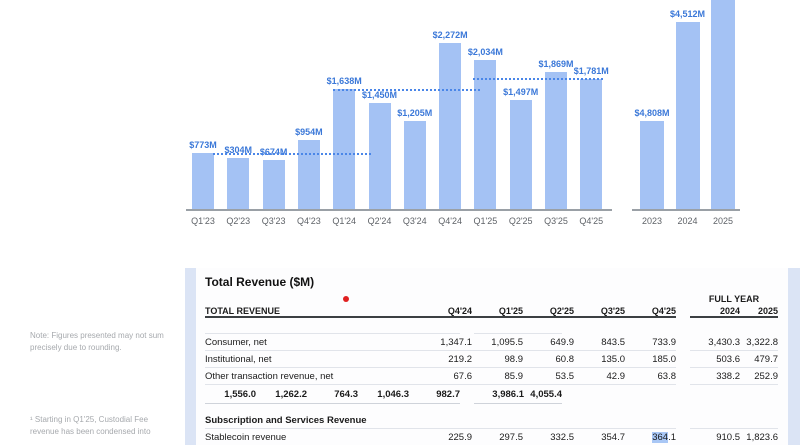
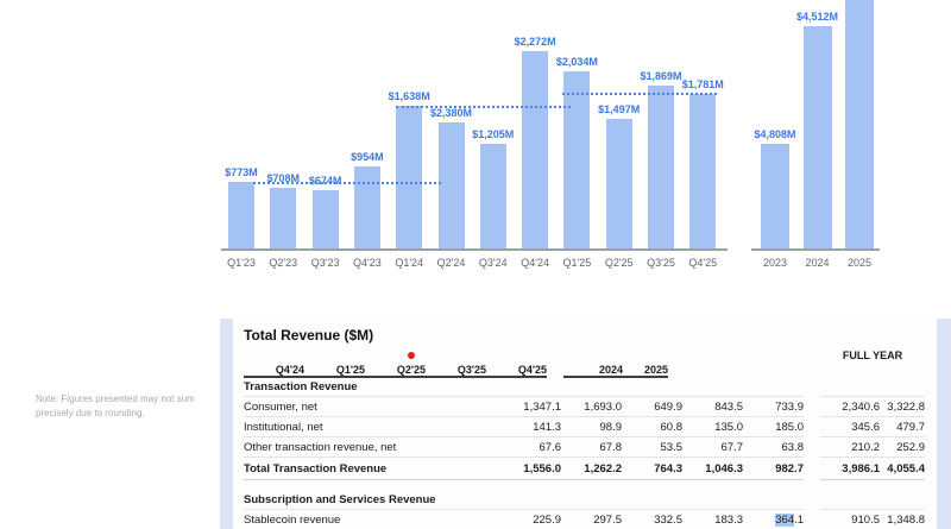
  $773M
  Q1'23
- $304M
+ $708M
  Q2'23
  $674M
  Q3'23
  $954M
  Q4'23
  $1,638M
  Q1'24
- $1,450M
+ $2,380M
  Q2'24
  $1,205M
  Q3'24
  $2,272M
  Q4'24
  $2,034M
  Q1'25
  $1,497M
  Q2'25
  $1,869M
  Q3'25
  $1,781M
  Q4'25
  $4,808M
  2023
  $4,512M
  2024
  2025
  Note: Figures presented may not sum precisely due to rounding.
- ¹ Starting in Q1'25, Custodial Fee revenue has been condensed into
  Total Revenue ($M)
  FULL YEAR
- TOTAL REVENUE
  Q4'24
  Q1'25
  Q2'25
  Q3'25
  Q4'25
  2024
  2025
+ Transaction Revenue
  Consumer, net
  1,347.1
- 1,095.5
+ 1,693.0
  649.9
  843.5
  733.9
- 3,430.3
+ 2,340.6
  3,322.8
  Institutional, net
- 219.2
+ 141.3
  98.9
  60.8
  135.0
  185.0
- 503.6
+ 345.6
  479.7
  Other transaction revenue, net
  67.6
- 85.9
+ 67.8
  53.5
- 42.9
+ 67.7
  63.8
- 338.2
+ 210.2
  252.9
+ Total Transaction Revenue
  1,556.0
  1,262.2
  764.3
  1,046.3
  982.7
  3,986.1
  4,055.4
  Subscription and Services Revenue
  Stablecoin revenue
  225.9
  297.5
  332.5
- 354.7
+ 183.3
  364
  .1
  910.5
- 1,823.6
+ 1,348.8
